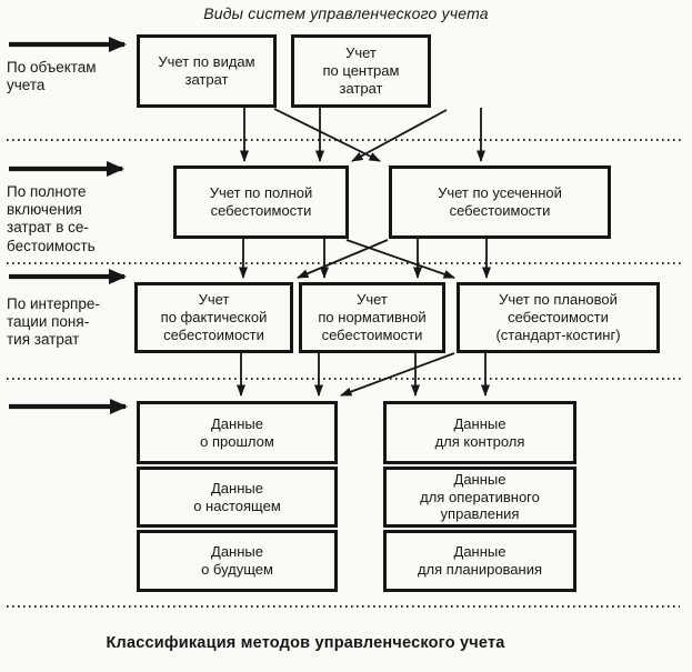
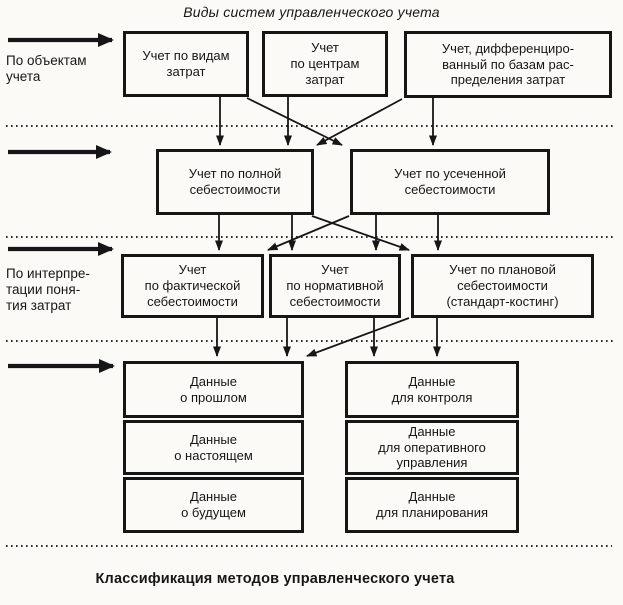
  Виды систем управленческого учета
  По объектам
  учета
- По полноте
- включения
- затрат в се-
- бестоимость
  По интерпре-
  тации поня-
  тия затрат
  Учет по видам
  затрат
  Учет
  по центрам
  затрат
+ Учет, дифференциро-
+ ванный по базам рас-
+ пределения затрат
  Учет по полной
  себестоимости
  Учет по усеченной
  себестоимости
  Учет
  по фактической
  себестоимости
  Учет
  по нормативной
  себестоимости
  Учет по плановой
  себестоимости
  (стандарт-костинг)
  Данные
  о прошлом
  Данные
  о настоящем
  Данные
  о будущем
  Данные
  для контроля
  Данные
  для оперативного
  управления
  Данные
  для планирования
  Классификация методов управленческого учета
